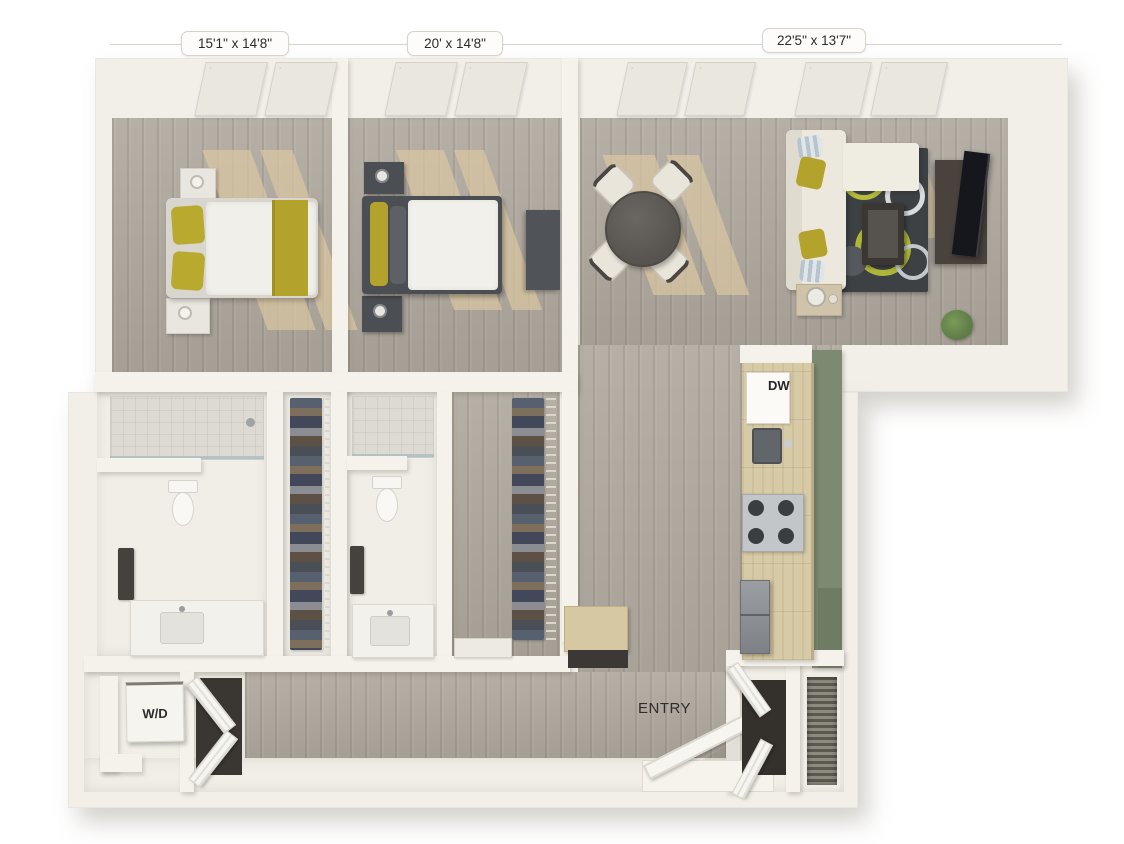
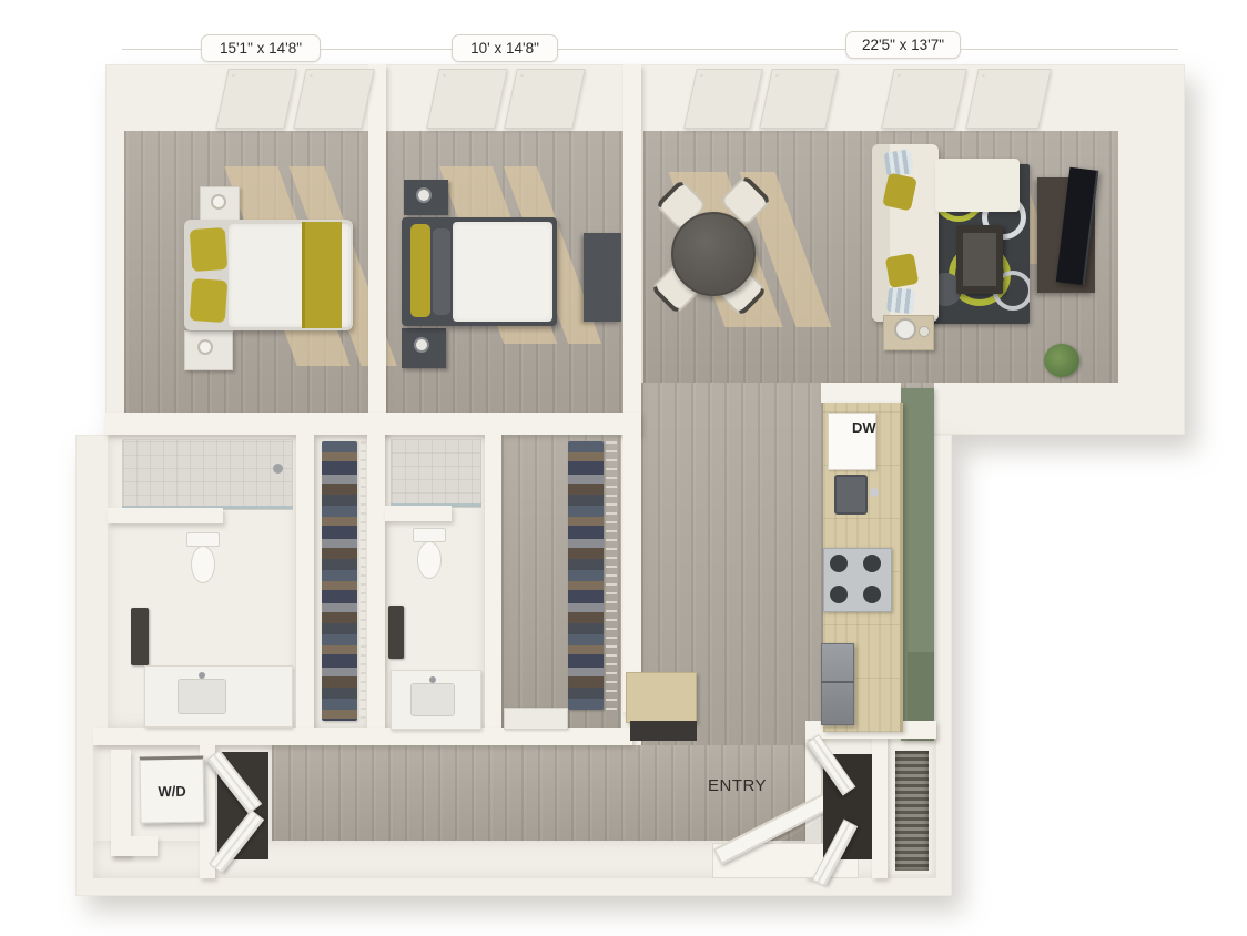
  15'1" x 14'8"
- 20' x 14'8"
+ 10' x 14'8"
  22'5" x 13'7"
  DW
  W/D
  ENTRY
